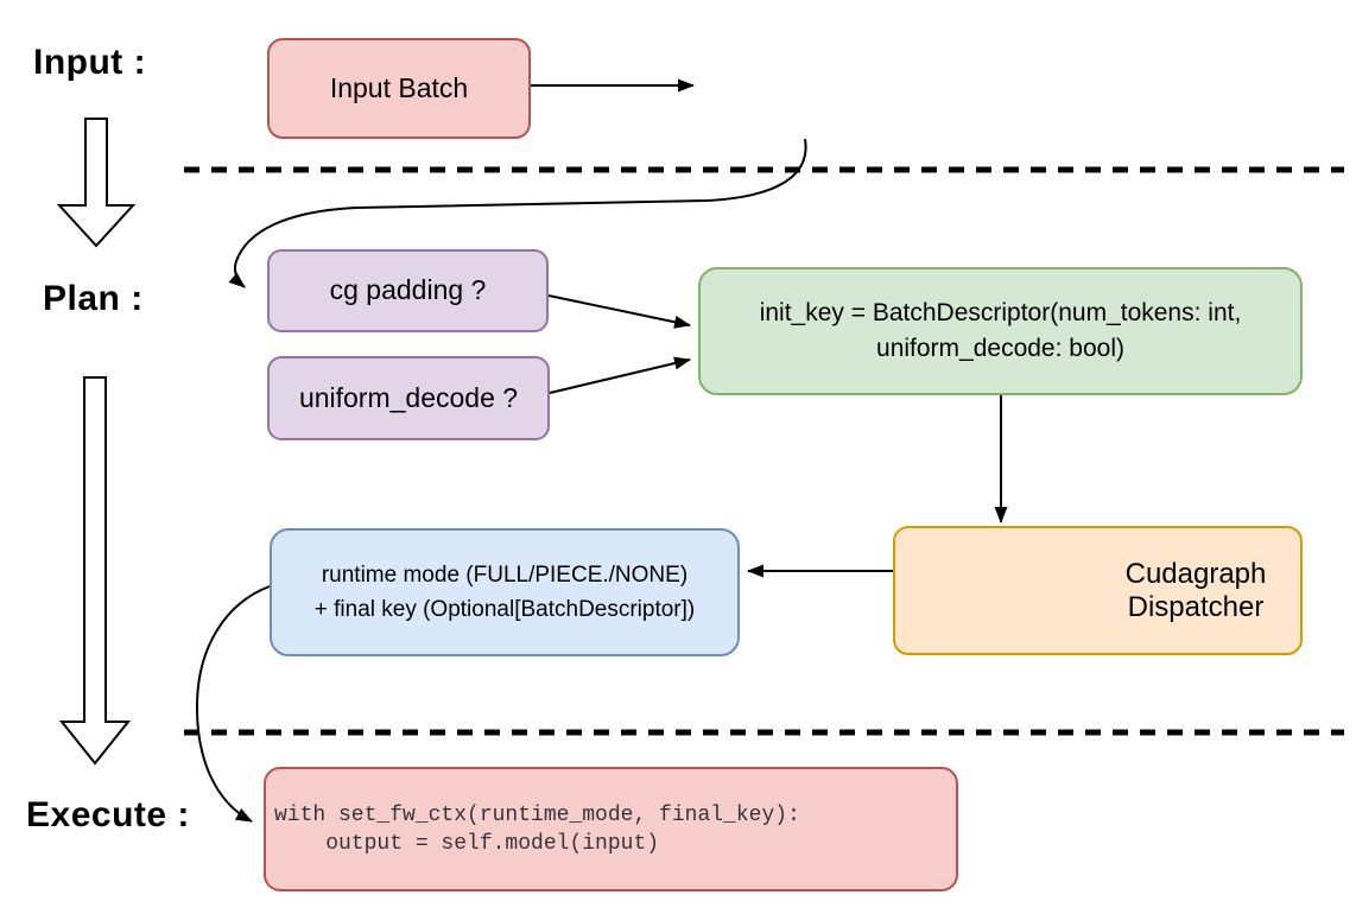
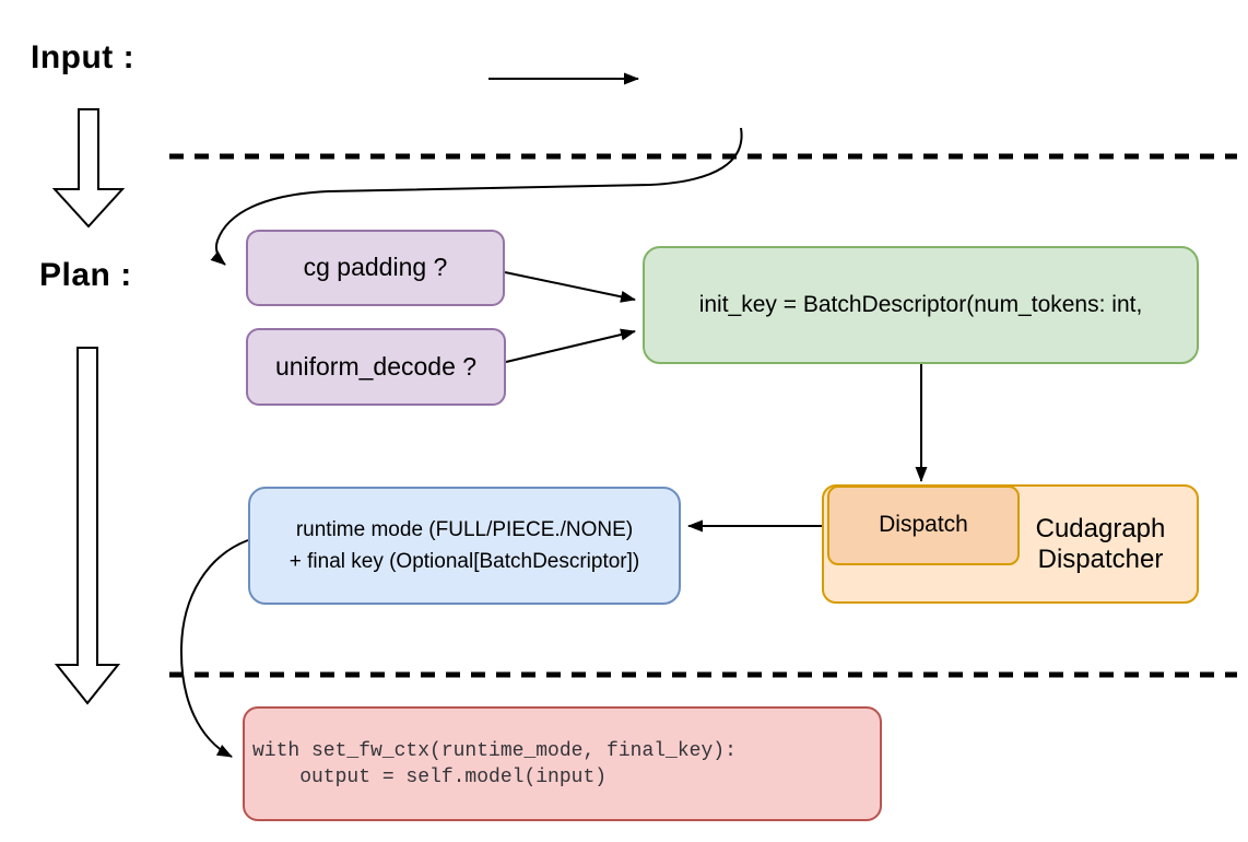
  Input :
  Plan :
- Execute :
- Input Batch
  cg padding ?
  uniform_decode ?
  init_key = BatchDescriptor(num_tokens: int,
- uniform_decode: bool)
  Cudagraph
  Dispatcher
+ Dispatch
  runtime mode (FULL/PIECE./NONE)
  + final key (Optional[BatchDescriptor])
  with set_fw_ctx(runtime_mode, final_key):
  output = self.model(input)
